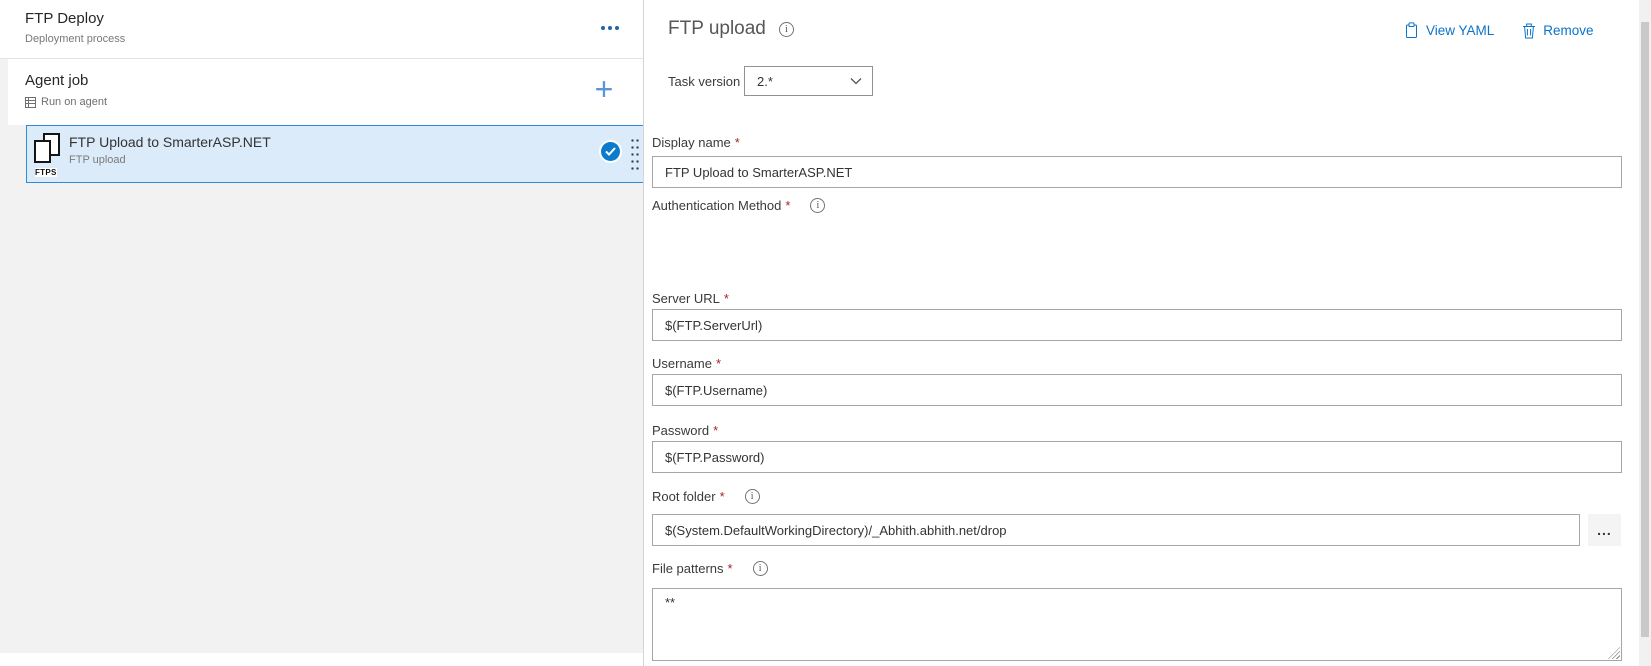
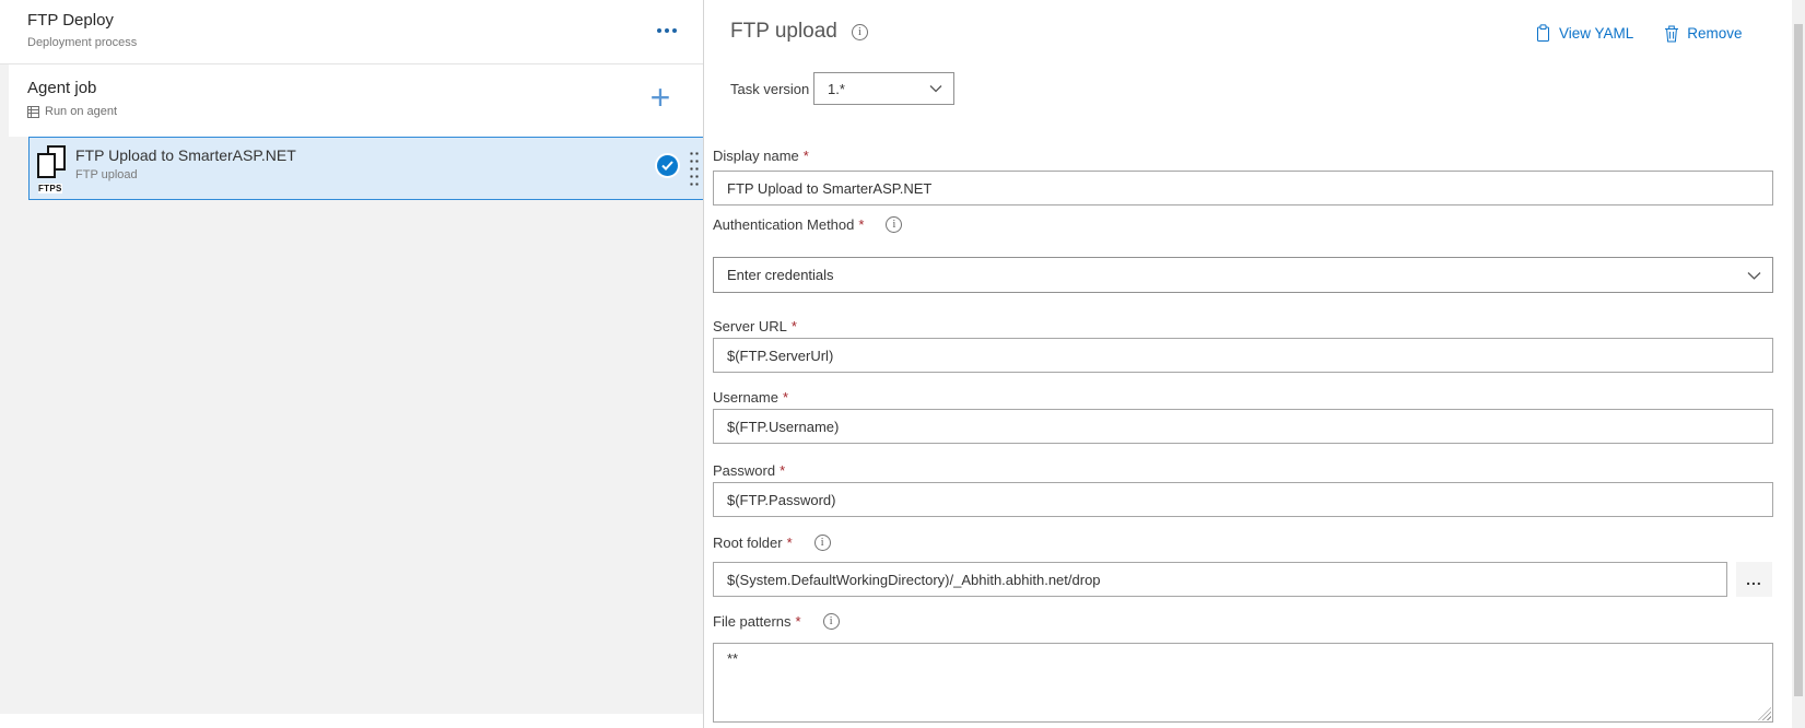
  FTP Deploy
  Deployment process
  Agent job
  Run on agent
  +
  FTPS
  FTP Upload to SmarterASP.NET
  FTP upload
  FTP upload
  i
  View YAML
  Remove
  Task version
- 2.*
+ 1.*
  Display name
  *
  FTP Upload to SmarterASP.NET
  Authentication Method
  *
  i
+ Enter credentials
  Server URL
  *
  $(FTP.ServerUrl)
  Username
  *
  $(FTP.Username)
  Password
  *
  $(FTP.Password)
  Root folder
  *
  i
  $(System.DefaultWorkingDirectory)/_Abhith.abhith.net/drop
  ...
  File patterns
  *
  i
  **
